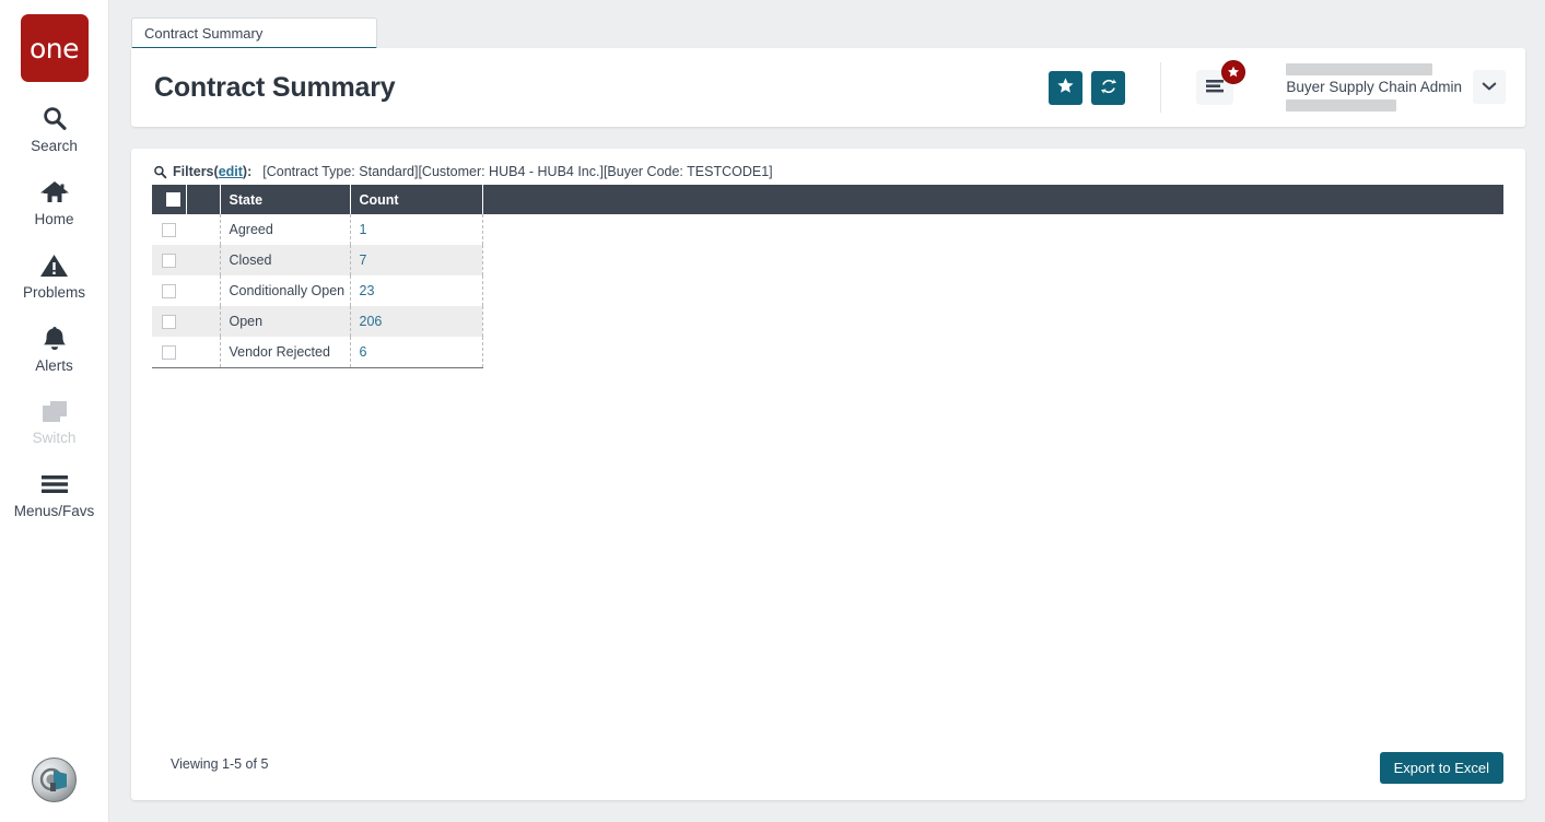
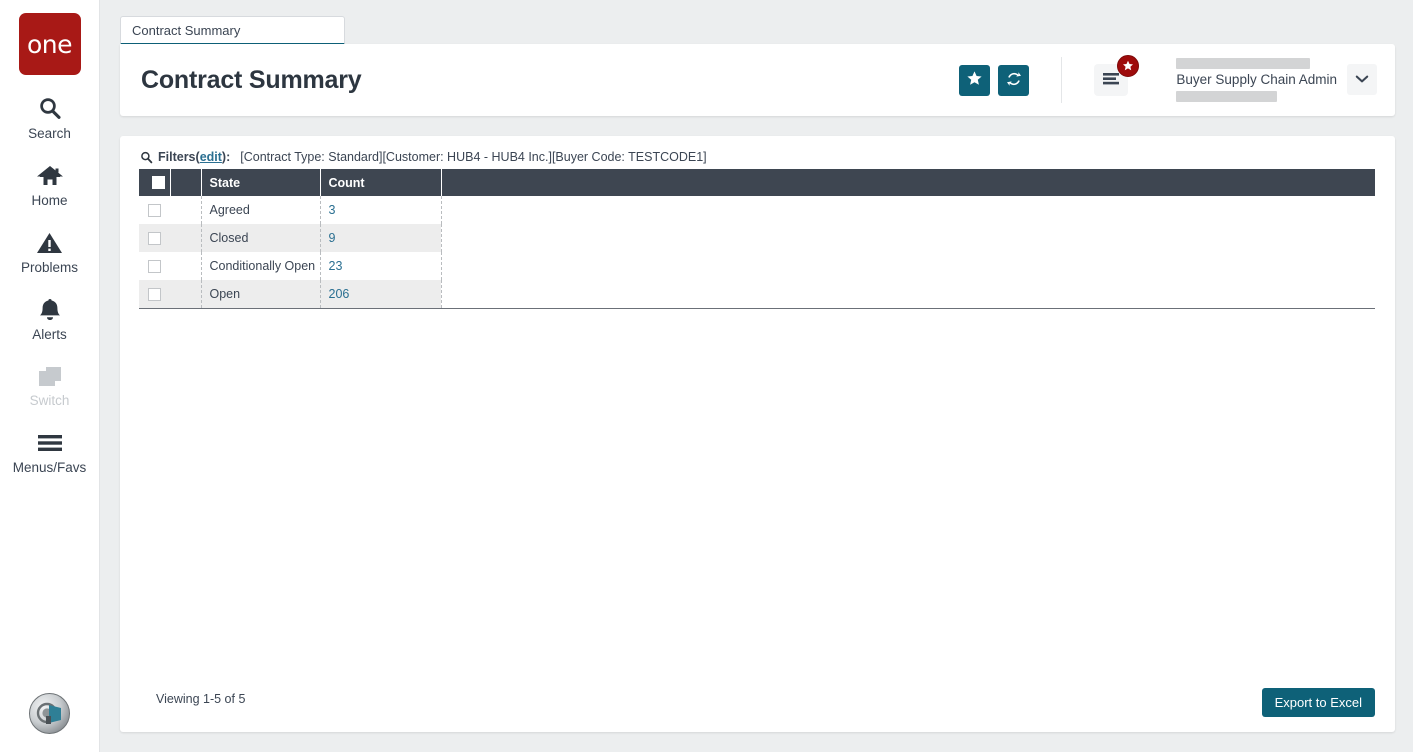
  one
  Search
  Home
  Problems
  Alerts
  Switch
  Menus/Favs
  Contract Summary
  Contract Summary
  Buyer Supply Chain Admin
  Filters
  (
  edit
  ):
  [Contract Type: Standard][Customer: HUB4 - HUB4 Inc.][Buyer Code: TESTCODE1]
  		State	Count
- 		Agreed	1
+ 		Agreed	3
- 		Closed	7
+ 		Closed	9
  		Conditionally Open	23
  		Open	206
- 		Vendor Rejected	6
  Viewing 1-5 of 5
  Export to Excel
